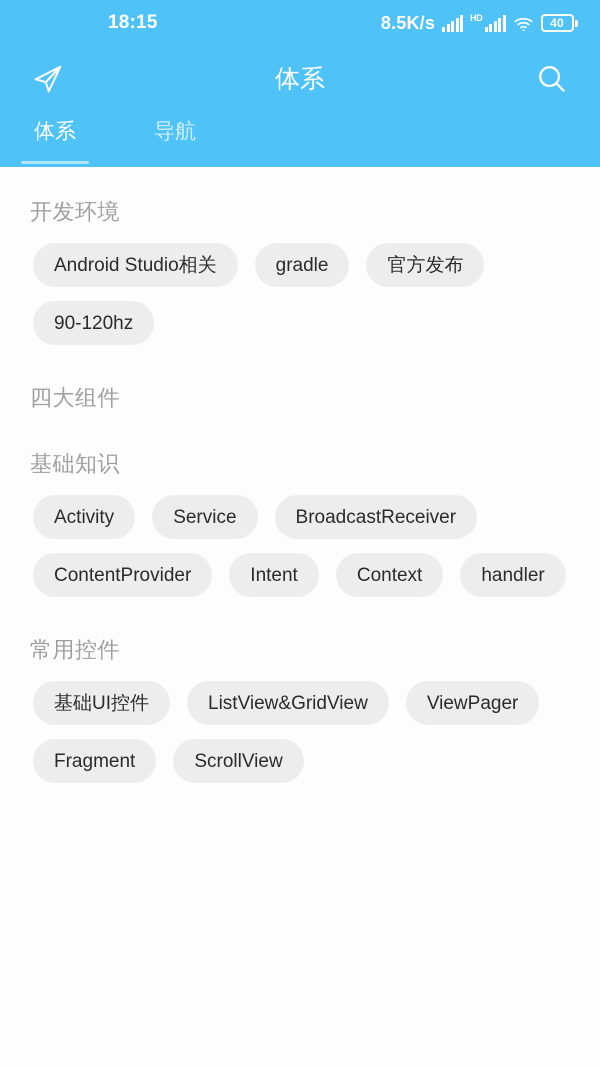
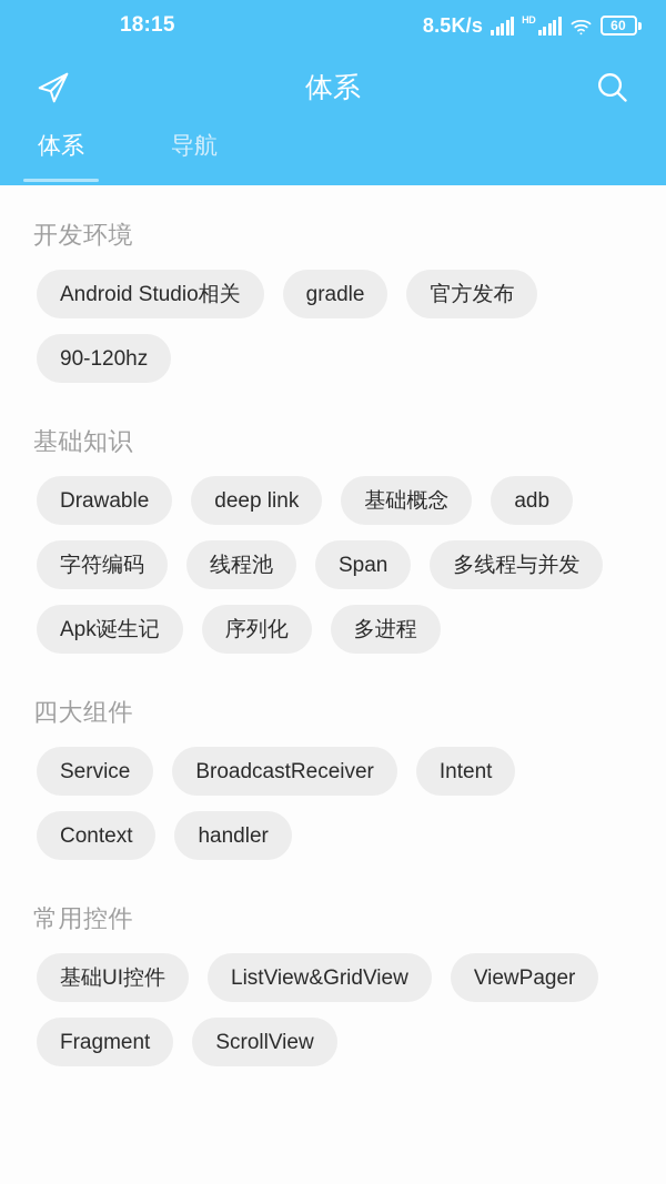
  18:15
  8.5K/s
  HD
- 40
+ 60
  体系
  体系
  导航
  开发环境
  Android Studio相关
  gradle
  官方发布
  90-120hz
- 四大组件
+ 基础知识
+ Drawable
+ deep link
+ 基础概念
+ adb
+ 字符编码
+ 线程池
+ Span
+ 多线程与并发
+ Apk诞生记
+ 序列化
+ 多进程
- 基础知识
+ 四大组件
- Activity
  Service
  BroadcastReceiver
- ContentProvider
  Intent
  Context
  handler
  常用控件
  基础UI控件
  ListView&GridView
  ViewPager
  Fragment
  ScrollView
